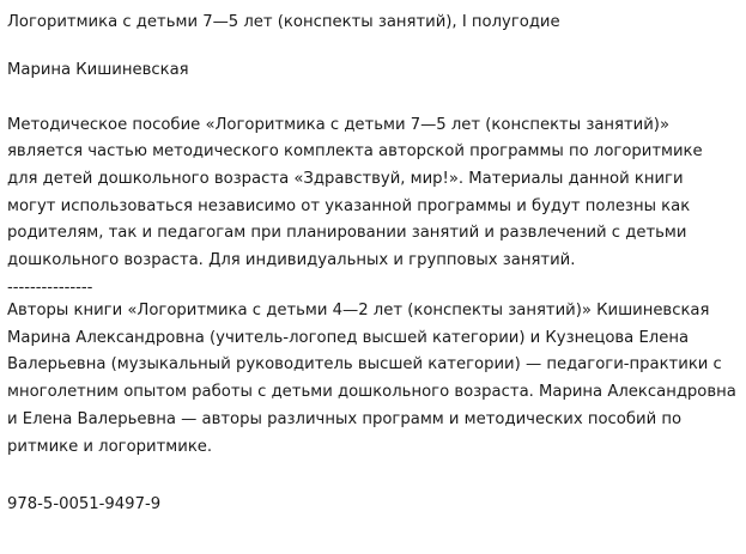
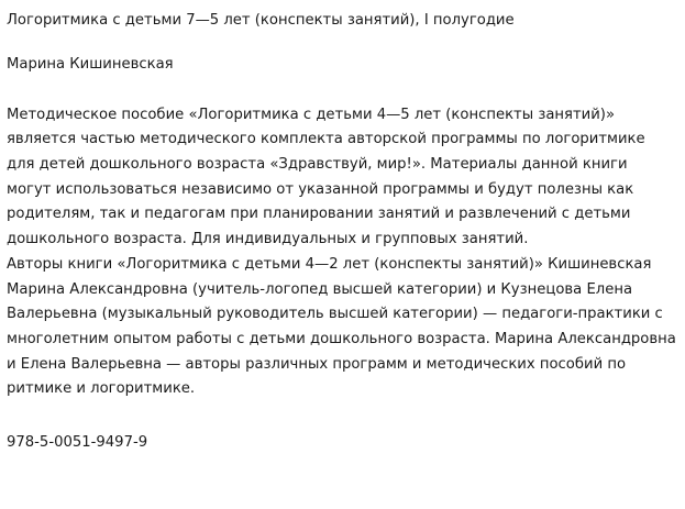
  Логоритмика с детьми 7—5 лет (конспекты занятий), I полугодие
  Марина Кишиневская
- Методическое пособие «Логоритмика с детьми 7—5 лет (конспекты занятий)» является частью методического комплекта авторской программы по логоритмике для детей дошкольного возраста «Здравствуй, мир!». Материалы данной книги могут использоваться независимо от указанной программы и будут полезны как родителям, так и педагогам при планировании занятий и развлечений с детьми дошкольного возраста. Для индивидуальных и групповых занятий.
+ Методическое пособие «Логоритмика с детьми 4—5 лет (конспекты занятий)» является частью методического комплекта авторской программы по логоритмике для детей дошкольного возраста «Здравствуй, мир!». Материалы данной книги могут использоваться независимо от указанной программы и будут полезны как родителям, так и педагогам при планировании занятий и развлечений с детьми дошкольного возраста. Для индивидуальных и групповых занятий.
- ---------------
  Авторы книги «Логоритмика с детьми 4—2 лет (конспекты занятий)» Кишиневская Марина Александровна (учитель-логопед высшей категории) и Кузнецова Елена Валерьевна (музыкальный руководитель высшей категории) — педагоги-практики с многолетним опытом работы с детьми дошкольного возраста. Марина Александровна и Елена Валерьевна — авторы различных программ и методических пособий по ритмике и логоритмике.
  978-5-0051-9497-9
